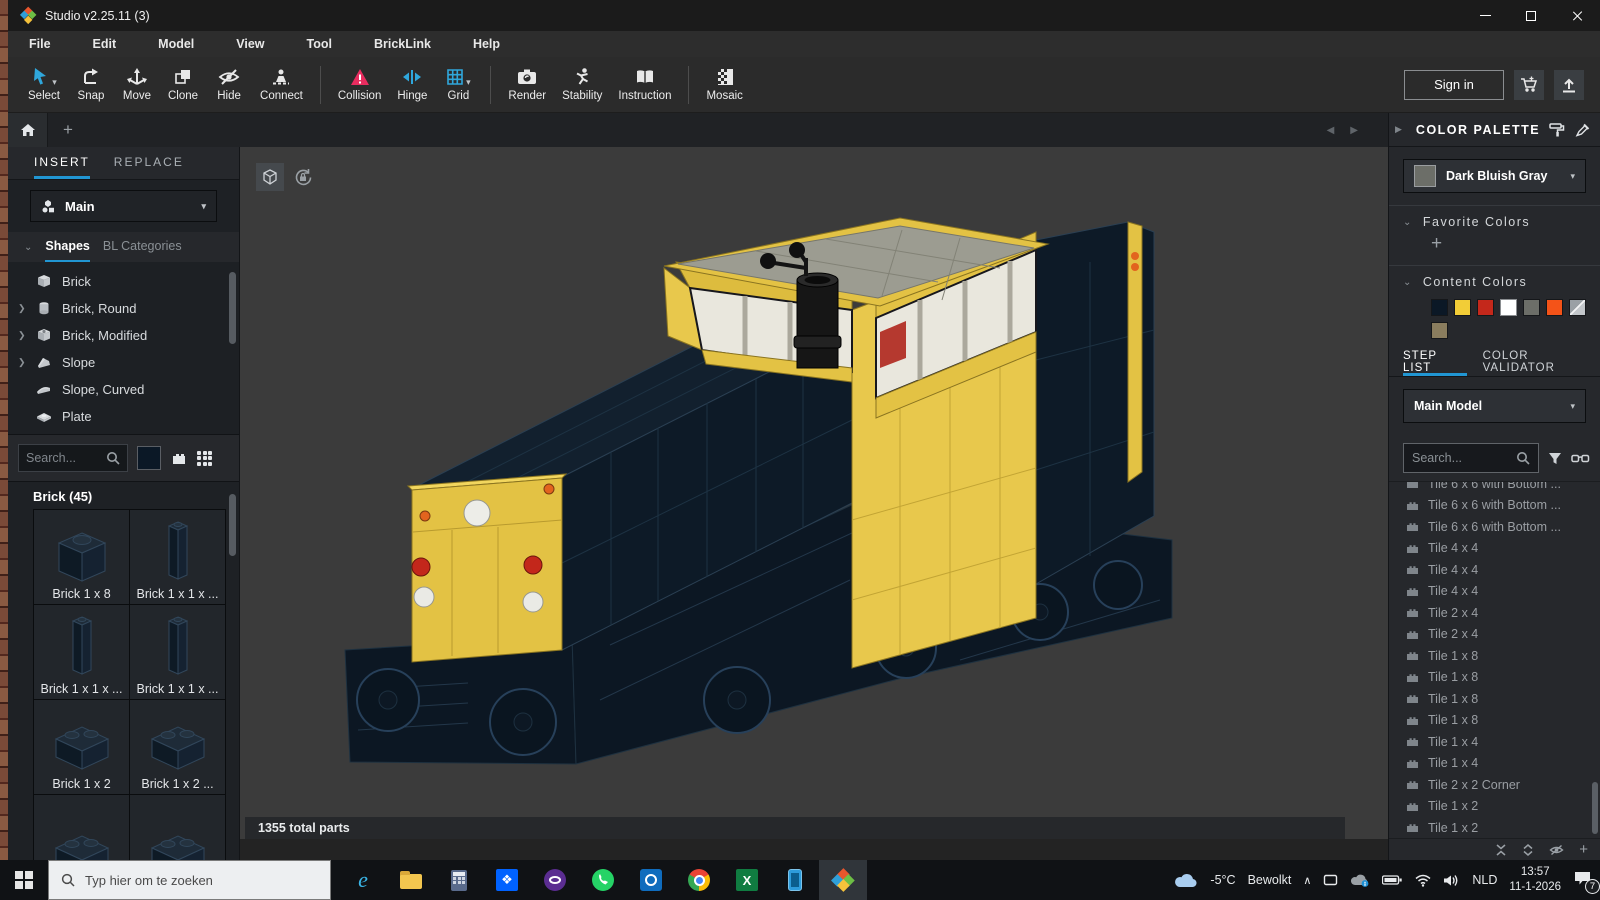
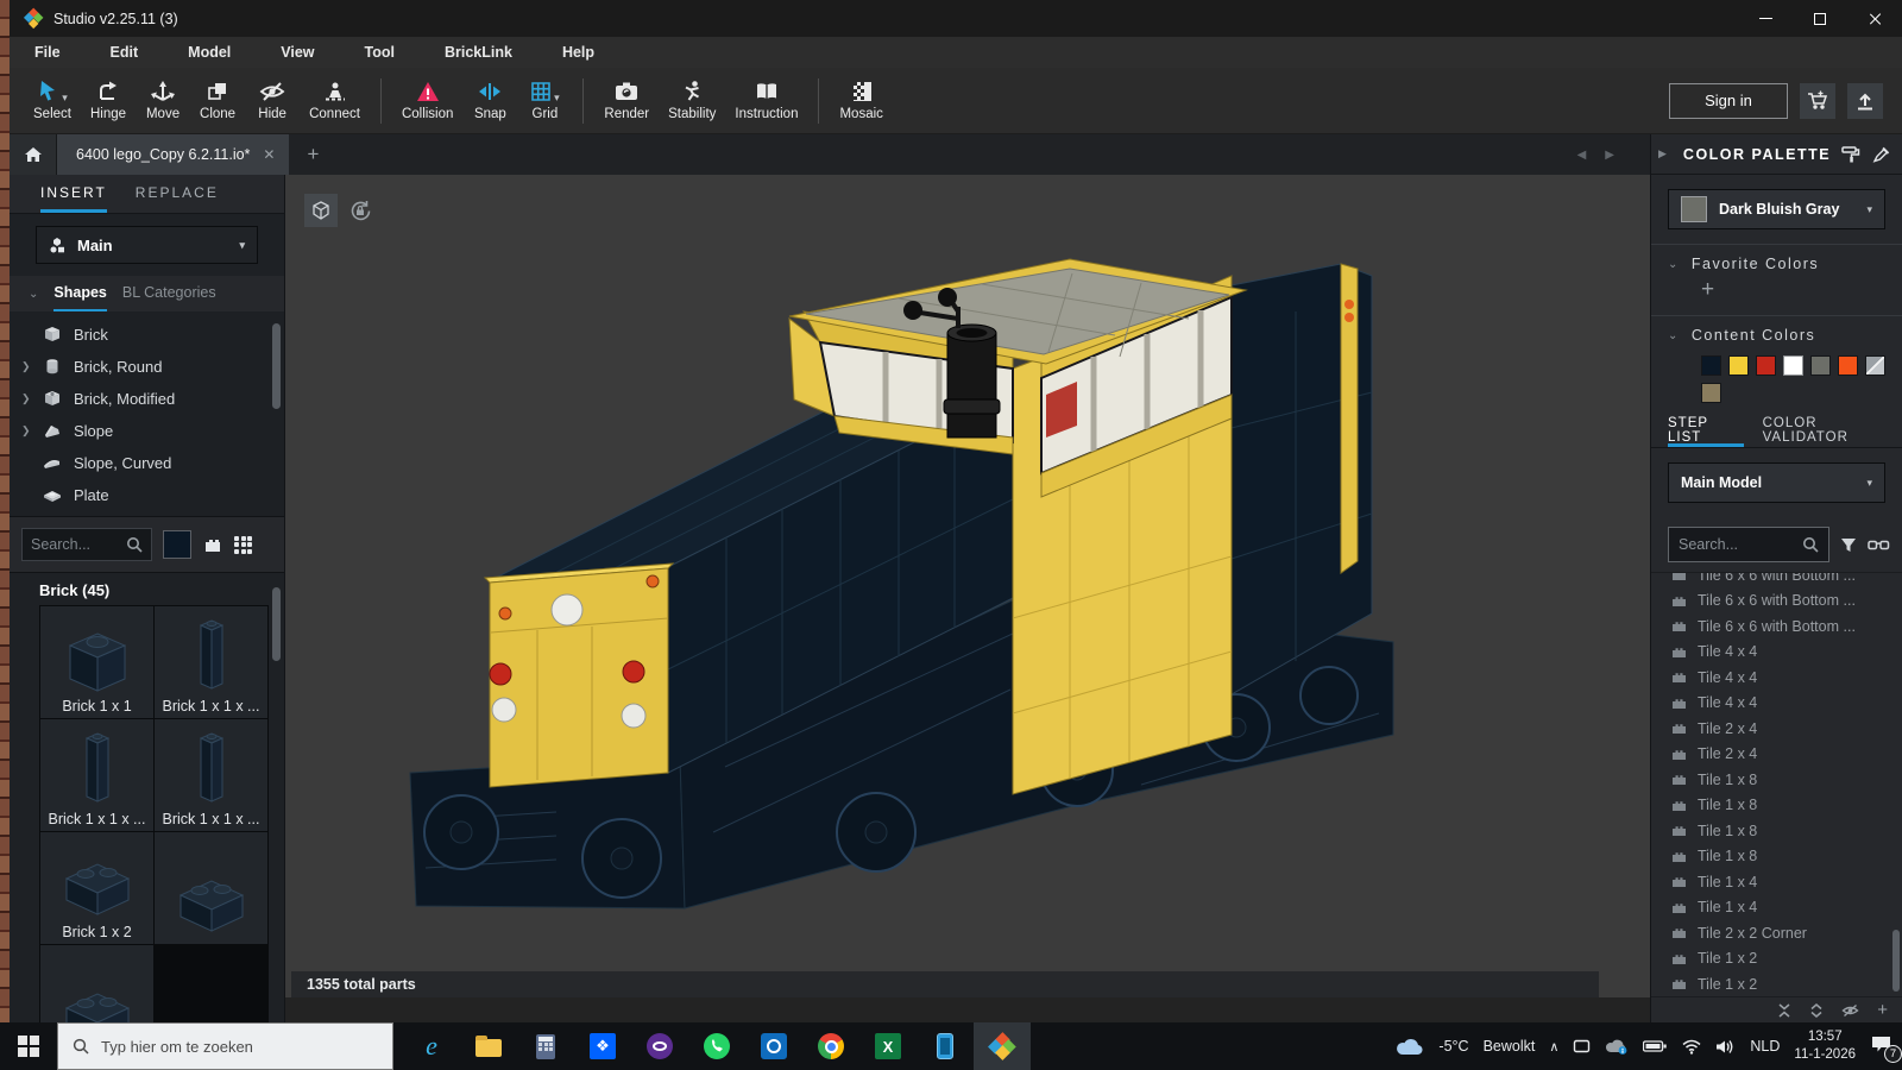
  Studio v2.25.11 (3)
  File
  Edit
  Model
  View
  Tool
  BrickLink
  Help
  ▾
  Select
- Snap
+ Hinge
  Move
  Clone
  Hide
  Connect
  Collision
- Hinge
+ Snap
  ▾
  Grid
  Render
  Stability
  Instruction
  Mosaic
  Sign in
+ 6400 lego_Copy 6.2.11.io*
+ ✕
  +
  ◀
  ▶
  INSERT
  REPLACE
  Main
  ▾
  ⌄
  Shapes
  BL Categories
  Brick
  ❯
  Brick, Round
  ❯
  Brick, Modified
  ❯
  Slope
  Slope, Curved
  Plate
  Search...
  Brick (45)
- Brick 1 x 8
+ Brick 1 x 1
  Brick 1 x 1 x ...
  Brick 1 x 1 x ...
  Brick 1 x 1 x ...
  Brick 1 x 2
- Brick 1 x 2 ...
  1355 total parts
  ▶
  COLOR PALETTE
  Dark Bluish Gray
  ▾
  ⌄
  Favorite Colors
  +
  ⌄
  Content Colors
  STEP LIST
  COLOR VALIDATOR
  Main Model
  ▾
  Search...
  Tile 6 x 6 with Bottom ...
  Tile 6 x 6 with Bottom ...
  Tile 6 x 6 with Bottom ...
  Tile 4 x 4
  Tile 4 x 4
  Tile 4 x 4
  Tile 2 x 4
  Tile 2 x 4
  Tile 1 x 8
  Tile 1 x 8
  Tile 1 x 8
  Tile 1 x 8
  Tile 1 x 4
  Tile 1 x 4
  Tile 2 x 2 Corner
  Tile 1 x 2
  Tile 1 x 2
  +
  Typ hier om te zoeken
  e
  ❖
  X
  -5°C
  Bewolkt
  ∧
  NLD
  13:57
  11-1-2026
  7
